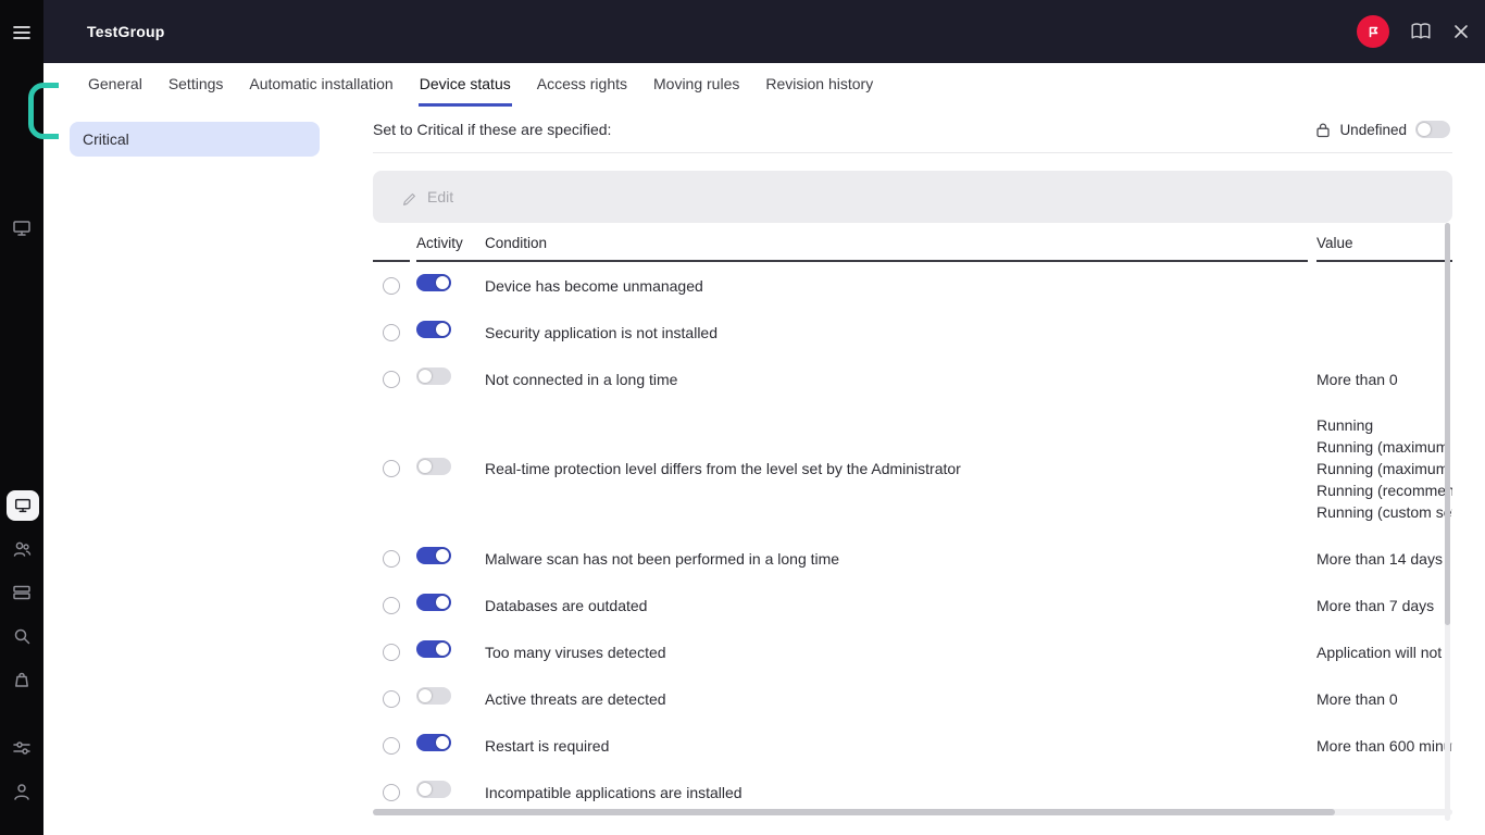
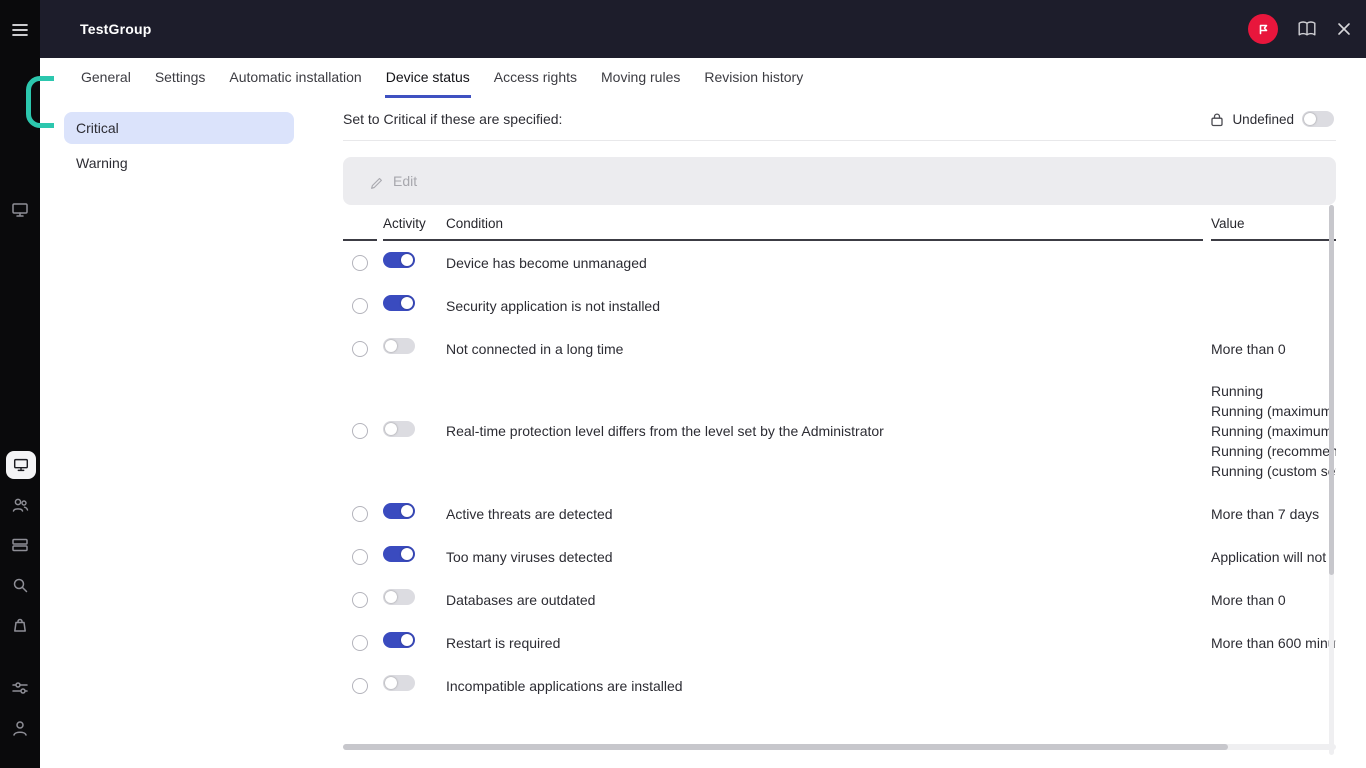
  TestGroup
  General
  Settings
  Automatic installation
  Device status
  Access rights
  Moving rules
  Revision history
  Critical
+ Warning
  Set to Critical if these are specified:
  Undefined
  Edit
  Activity
  Condition
  Value
  Device has become unmanaged
  Security application is not installed
  Not connected in a long time
  More than 0
  Real-time protection level differs from the level set by the Administrator
  Running
  Running (maximum
  Running (recomme
- Malware scan has not been performed in a long time
- More than 14 days
- Databases are outdated
+ Active threats are detected
  More than 7 days
  Too many viruses detected
  Application will not
- Active threats are detected
+ Databases are outdated
  More than 0
  Restart is required
  More than 600 min
  Incompatible applications are installed
